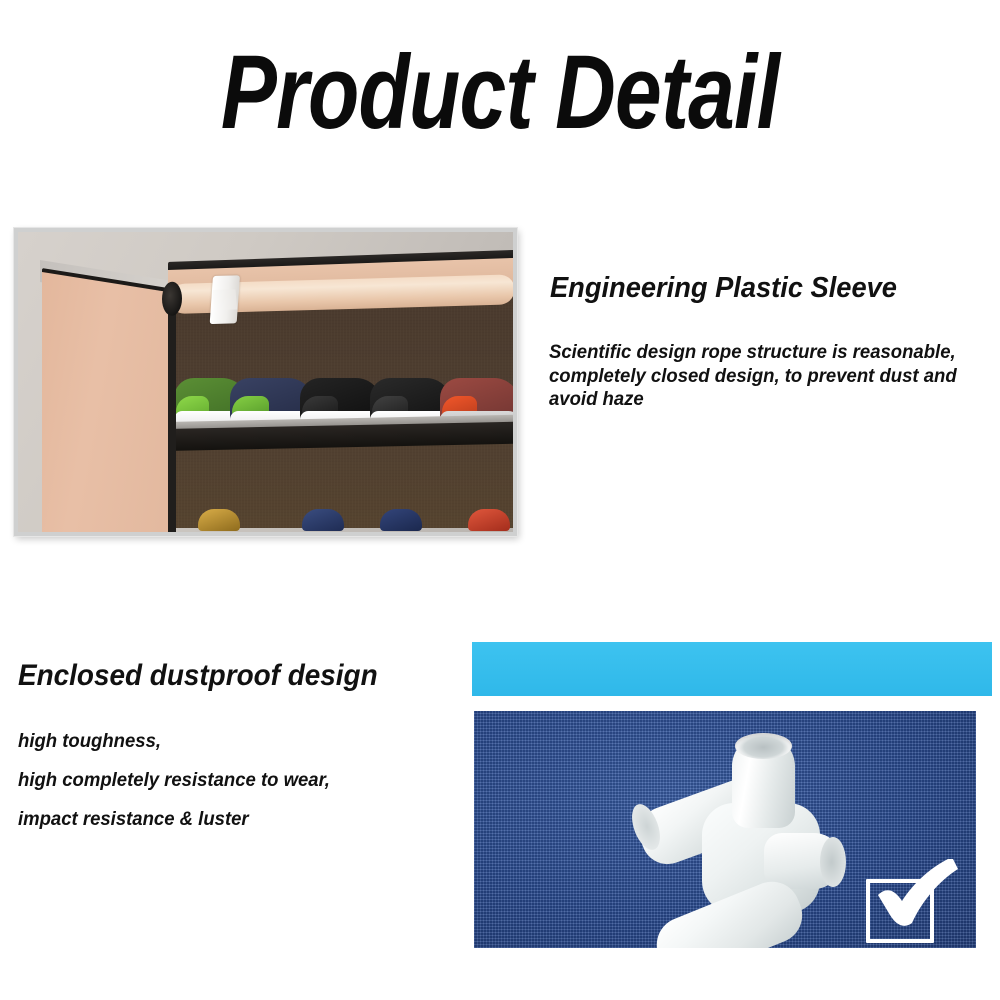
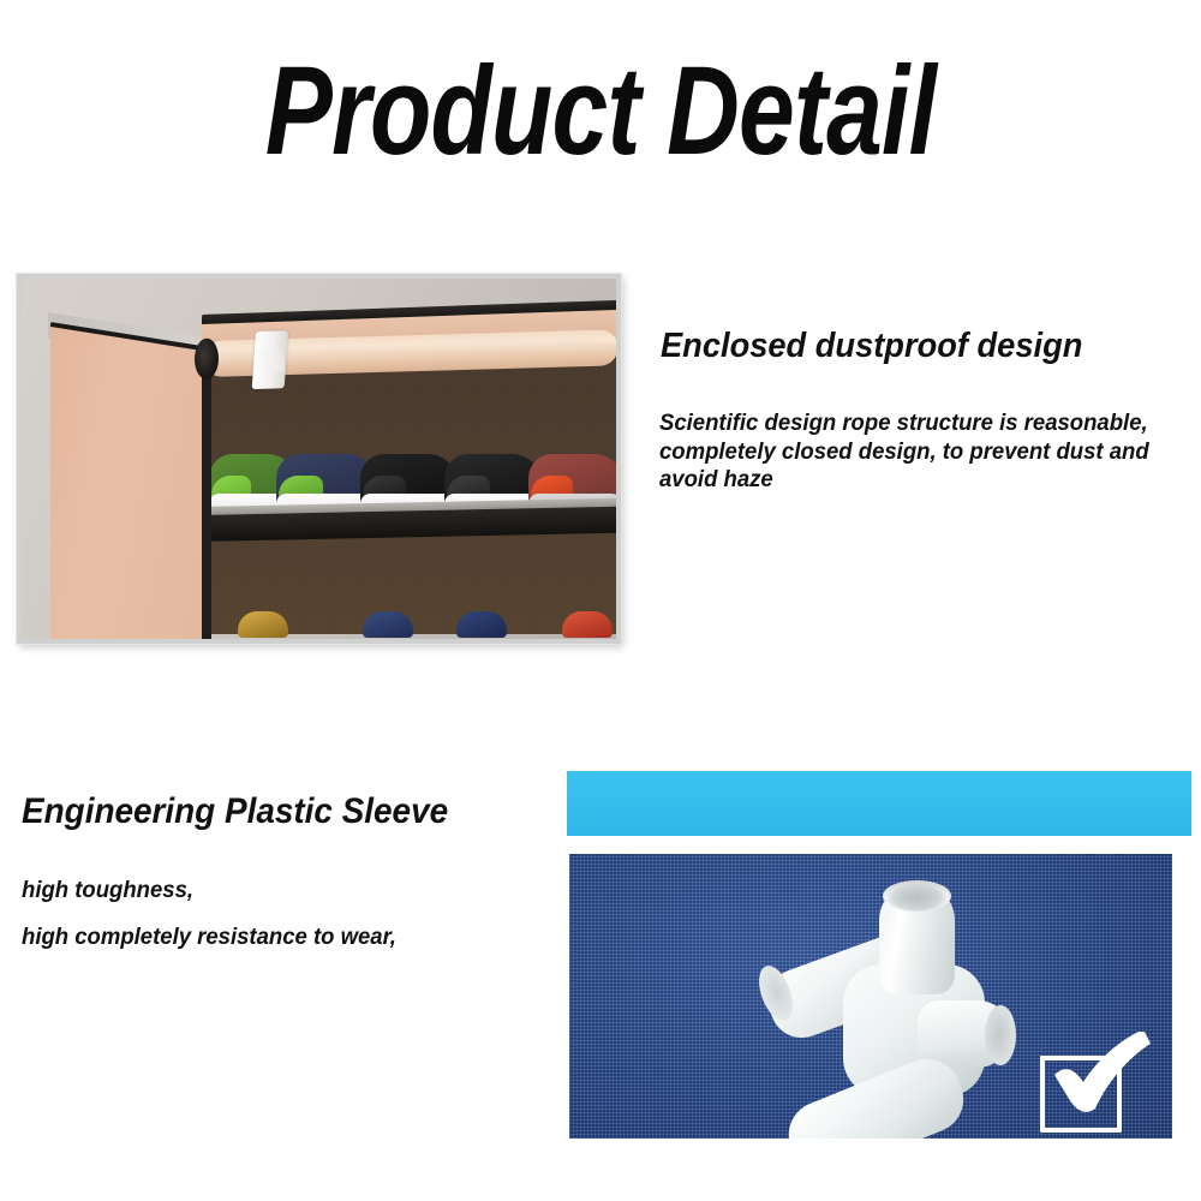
  Product Detail
- Engineering Plastic Sleeve
+ Enclosed dustproof design
  Scientific design rope structure is reasonable, completely closed design, to prevent dust and avoid haze
- Enclosed dustproof design
+ Engineering Plastic Sleeve
  high toughness,
  high completely resistance to wear,
- impact resistance & luster
